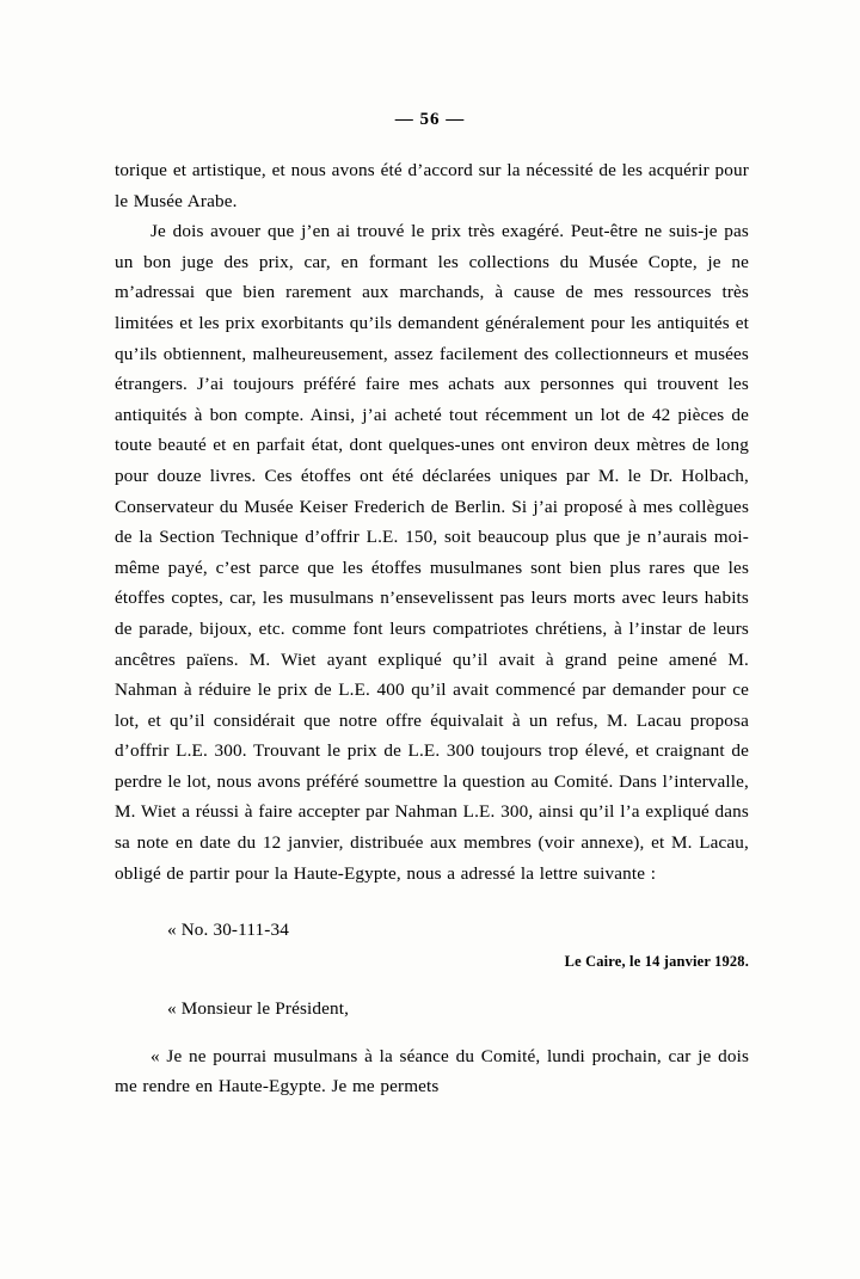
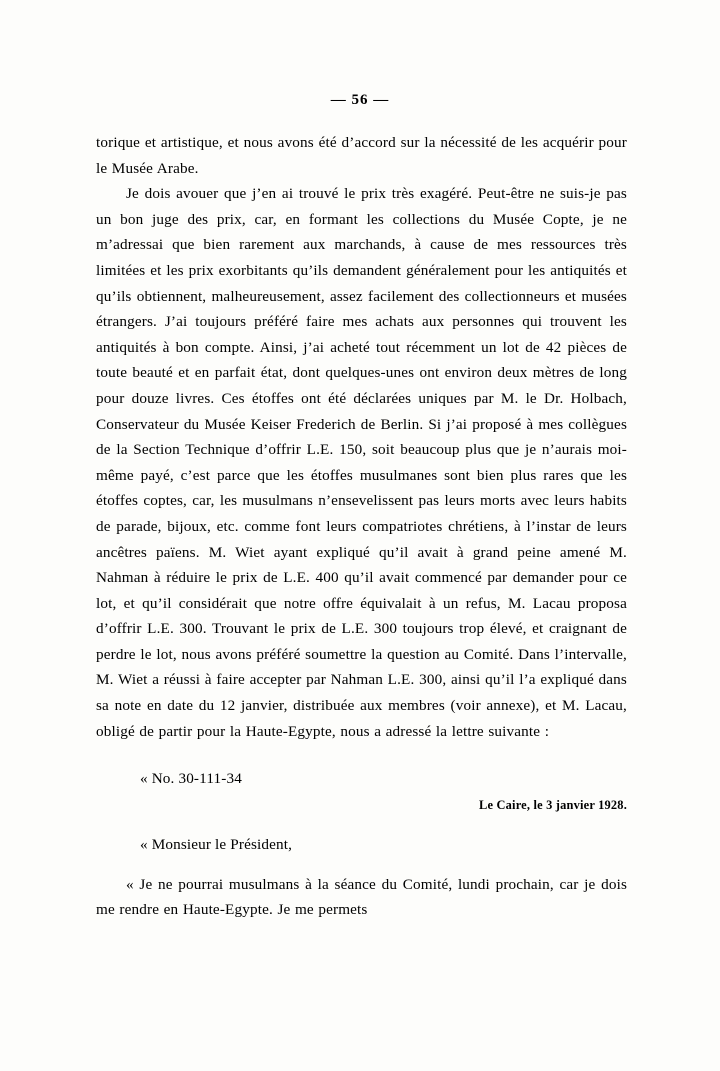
  — 56 —
  torique et artistique, et nous avons été d’accord sur la nécessité de les acquérir pour le Musée Arabe.
  Je dois avouer que j’en ai trouvé le prix très exagéré. Peut-être ne suis-je pas un bon juge des prix, car, en formant les collections du Musée Copte, je ne m’adressai que bien rarement aux marchands, à cause de mes ressources très limitées et les prix exorbitants qu’ils demandent généralement pour les antiquités et qu’ils obtiennent, malheureusement, assez facilement des collectionneurs et musées étrangers. J’ai toujours préféré faire mes achats aux personnes qui trouvent les antiquités à bon compte. Ainsi, j’ai acheté tout récemment un lot de 42 pièces de toute beauté et en parfait état, dont quelques-unes ont environ deux mètres de long pour douze livres. Ces étoffes ont été déclarées uniques par M. le Dr. Holbach, Conservateur du Musée Keiser Frederich de Berlin. Si j’ai proposé à mes collègues de la Section Technique d’offrir L.E. 150, soit beaucoup plus que je n’aurais moi-même payé, c’est parce que les étoffes musulmanes sont bien plus rares que les étoffes coptes, car, les musulmans n’ensevelissent pas leurs morts avec leurs habits de parade, bijoux, etc. comme font leurs compatriotes chrétiens, à l’instar de leurs ancêtres païens. M. Wiet ayant expliqué qu’il avait à grand peine amené M. Nahman à réduire le prix de L.E. 400 qu’il avait commencé par demander pour ce lot, et qu’il considérait que notre offre équivalait à un refus, M. Lacau proposa d’offrir L.E. 300. Trouvant le prix de L.E. 300 toujours trop élevé, et craignant de perdre le lot, nous avons préféré soumettre la question au Comité. Dans l’intervalle, M. Wiet a réussi à faire accepter par Nahman L.E. 300, ainsi qu’il l’a expliqué dans sa note en date du 12 janvier, distribuée aux membres (voir annexe), et M. Lacau, obligé de partir pour la Haute-Egypte, nous a adressé la lettre suivante :
  « No. 30-111-34
- Le Caire, le 14 janvier 1928.
+ Le Caire, le 3 janvier 1928.
  « Monsieur le Président,
  « Je ne pourrai musulmans à la séance du Comité, lundi prochain, car je dois me rendre en Haute-Egypte. Je me permets
